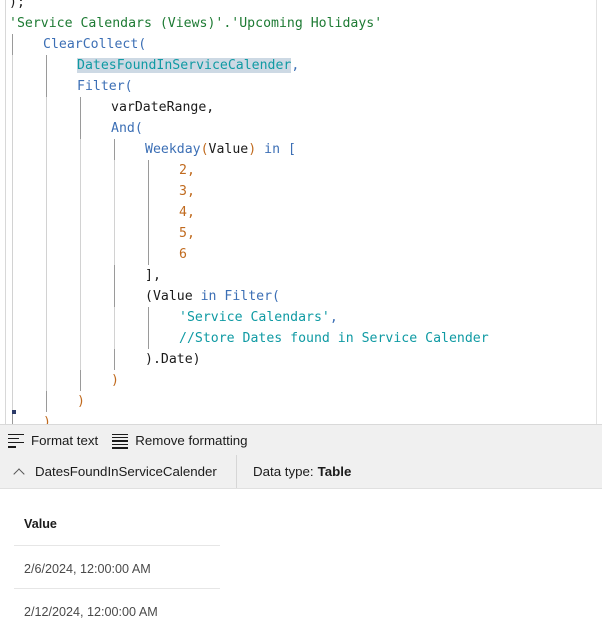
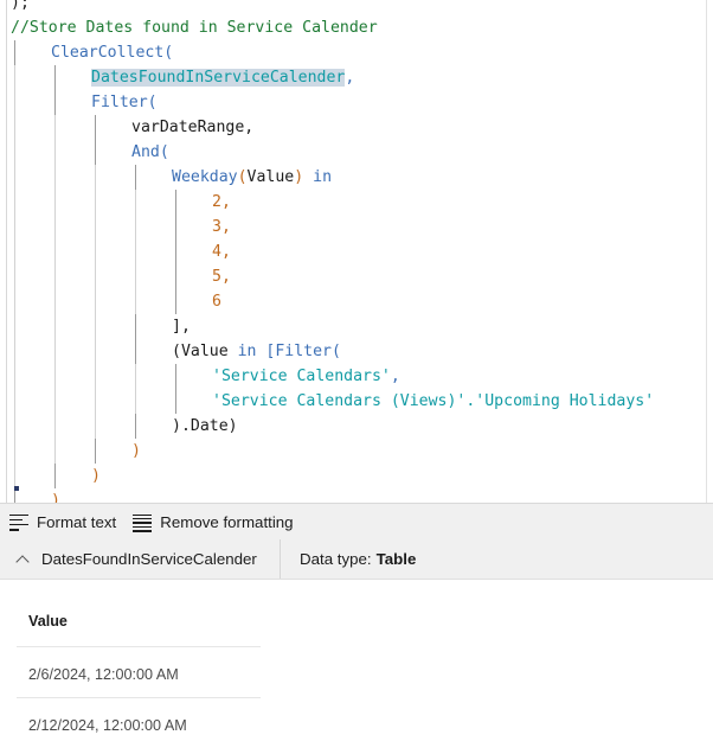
  );
- 'Service Calendars (Views)'.'Upcoming Holidays'
+ //Store Dates found in Service Calender
  ClearCollect(
  DatesFoundInServiceCalender,
  Filter(
  varDateRange,
  And(
- Weekday(Value) in [
+ Weekday(Value) in
  2,
  3,
  4,
  5,
  6
  ],
- (Value in Filter(
+ (Value in [Filter(
  'Service Calendars',
- //Store Dates found in Service Calender
+ 'Service Calendars (Views)'.'Upcoming Holidays'
  ).Date)
  )
  )
  )
  Format text
  Remove formatting
  DatesFoundInServiceCalender
  Data type:
  Table
  Value
  2/6/2024, 12:00:00 AM
  2/12/2024, 12:00:00 AM
